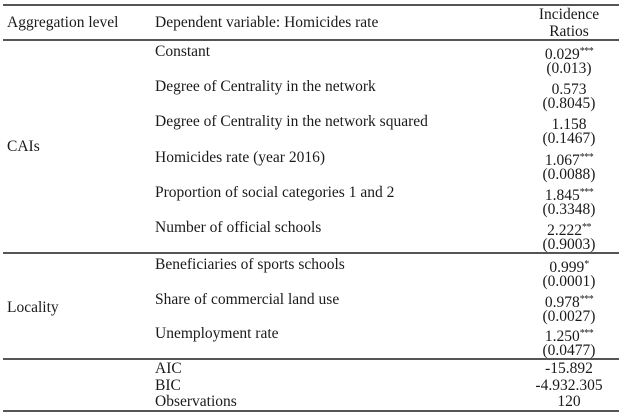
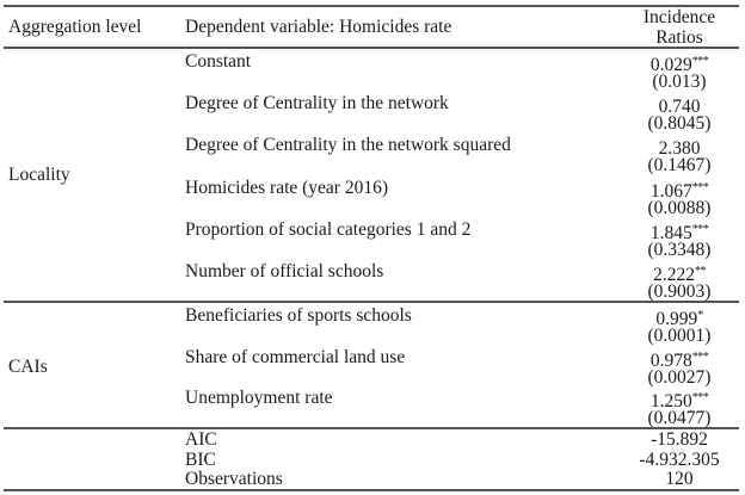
  Aggregation level
  Dependent variable: Homicides rate
  Incidence
  Ratios
- CAIs
+ Locality
  Constant
  0.029***
  (0.013)
  Degree of Centrality in the network
- 0.573
+ 0.740
  (0.8045)
  Degree of Centrality in the network squared
- 1.158
+ 2.380
  (0.1467)
  Homicides rate (year 2016)
  1.067***
  (0.0088)
  Proportion of social categories 1 and 2
  1.845***
  (0.3348)
  Number of official schools
  2.222**
  (0.9003)
- Locality
+ CAIs
  Beneficiaries of sports schools
  0.999*
  (0.0001)
  Share of commercial land use
  0.978***
  (0.0027)
  Unemployment rate
  1.250***
  (0.0477)
  AIC
  -15.892
  BIC
  -4.932.305
  Observations
  120
